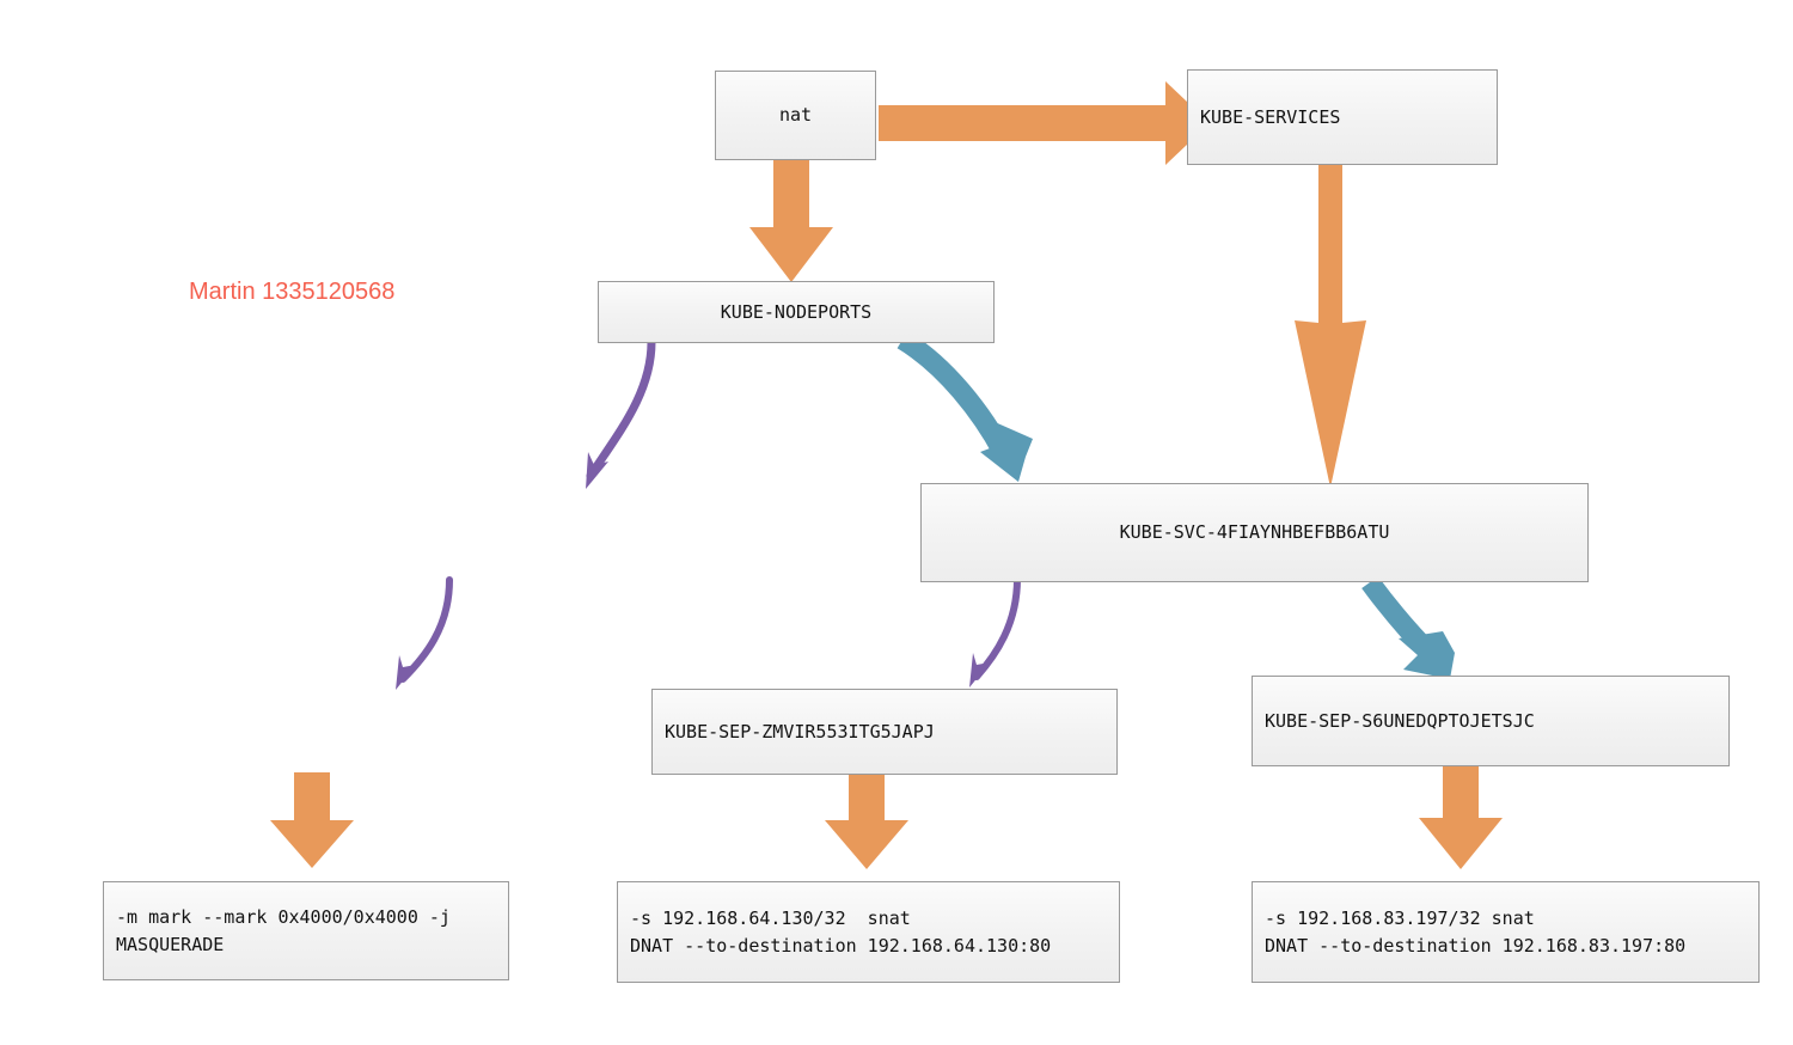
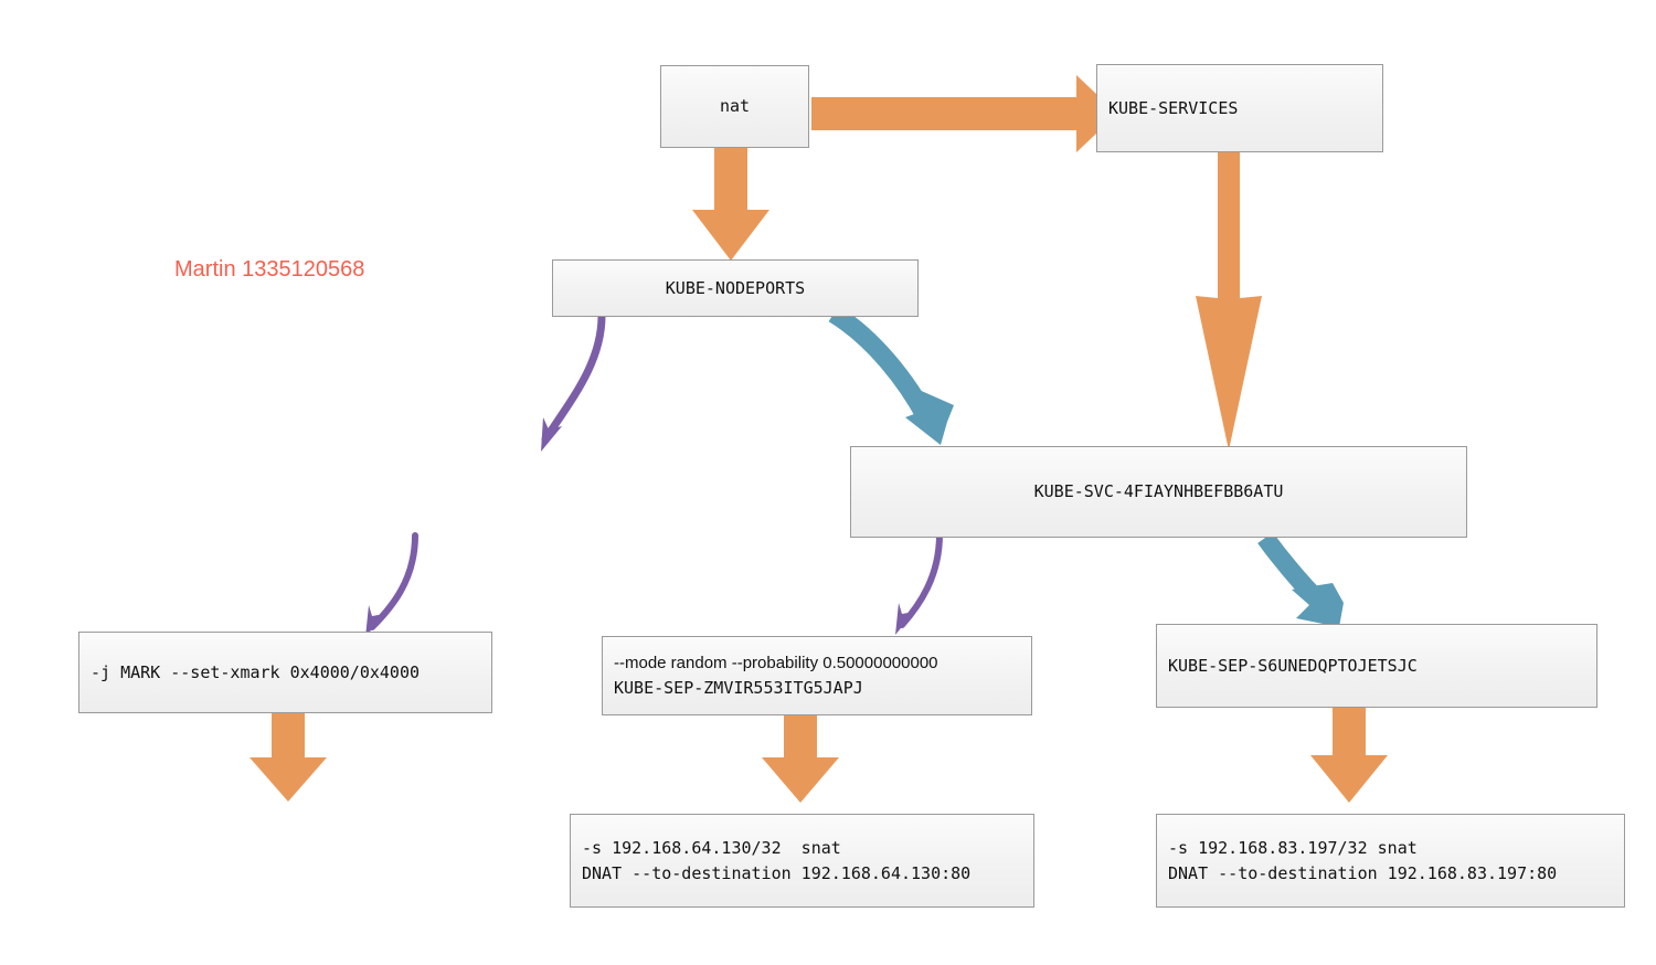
  nat
  KUBE-SERVICES
  KUBE-NODEPORTS
  KUBE-SVC-4FIAYNHBEFBB6ATU
  KUBE-SEP-S6UNEDQPTOJETSJC
+ -j MARK --set-xmark 0x4000/0x4000
+ --mode random --probability 0.50000000000
  KUBE-SEP-ZMVIR553ITG5JAPJ
- -m mark --mark 0x4000/0x4000 -j
- MASQUERADE
  -s 192.168.64.130/32 snat
  DNAT --to-destination 192.168.64.130:80
  -s 192.168.83.197/32 snat
  DNAT --to-destination 192.168.83.197:80
  Martin 1335120568
